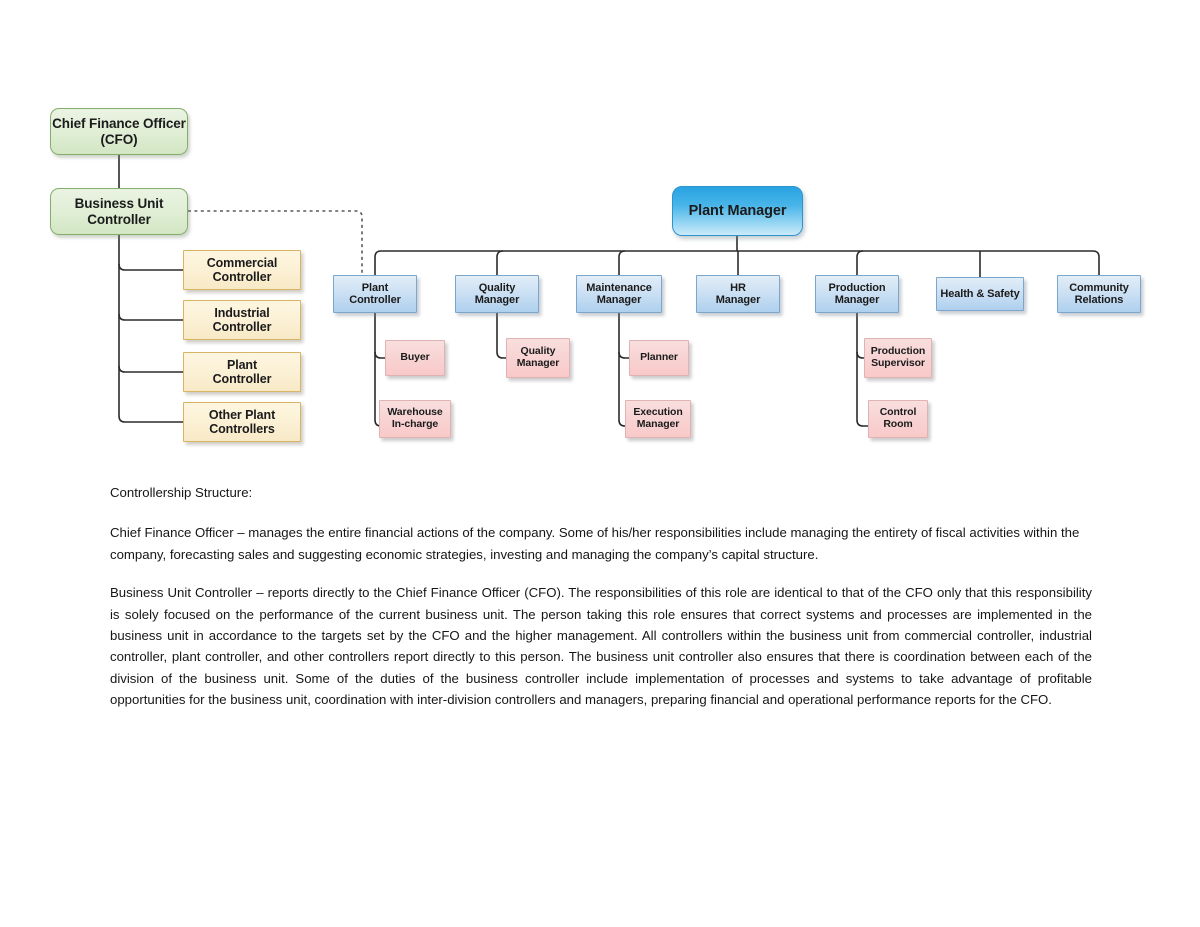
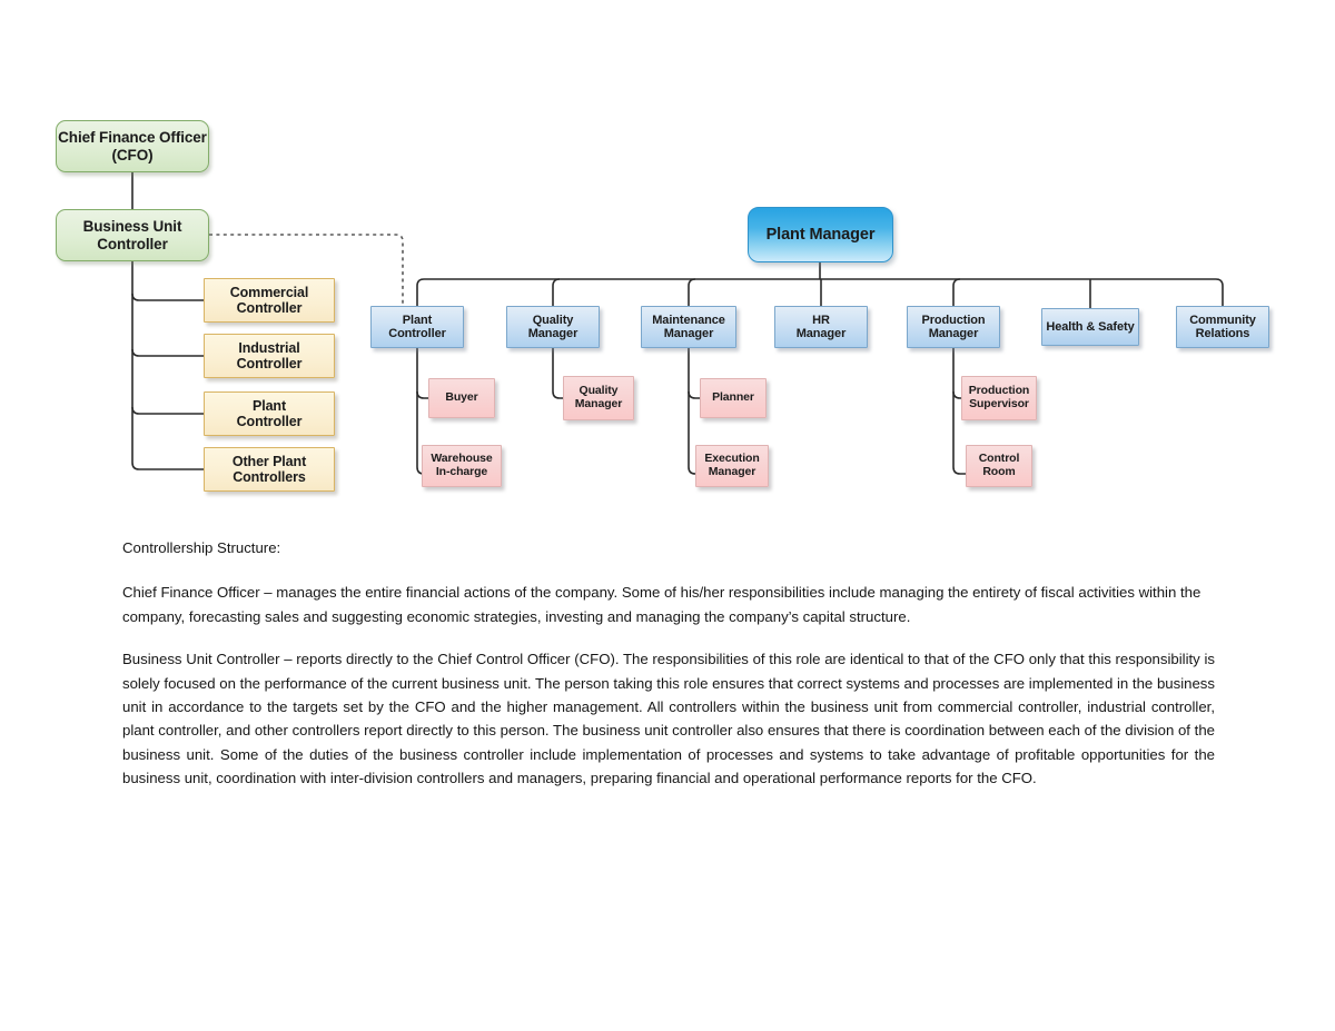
  Chief Finance Officer
  (CFO)
  Business Unit
  Controller
  Commercial
  Controller
  Industrial
  Controller
  Plant
  Controller
  Other Plant
  Controllers
  Plant Manager
  Plant
  Controller
  Quality
  Manager
  Maintenance
  Manager
  HR
  Manager
  Production
  Manager
  Health & Safety
  Community
  Relations
  Buyer
  Warehouse
  In-charge
  Quality
  Manager
  Planner
  Execution
  Manager
  Production
  Supervisor
  Control
  Room
  Controllership Structure:
  Chief Finance Officer – manages the entire financial actions of the company. Some of his/her responsibilities include managing the entirety of fiscal activities within the company, forecasting sales and suggesting economic strategies, investing and managing the company’s capital structure.
- Business Unit Controller – reports directly to the Chief Finance Officer (CFO). The responsibilities of this role are identical to that of the CFO only that this responsibility is solely focused on the performance of the current business unit. The person taking this role ensures that correct systems and processes are implemented in the business unit in accordance to the targets set by the CFO and the higher management. All controllers within the business unit from commercial controller, industrial controller, plant controller, and other controllers report directly to this person. The business unit controller also ensures that there is coordination between each of the division of the business unit. Some of the duties of the business controller include implementation of processes and systems to take advantage of profitable opportunities for the business unit, coordination with inter-division controllers and managers, preparing financial and operational performance reports for the CFO.
+ Business Unit Controller – reports directly to the Chief Control Officer (CFO). The responsibilities of this role are identical to that of the CFO only that this responsibility is solely focused on the performance of the current business unit. The person taking this role ensures that correct systems and processes are implemented in the business unit in accordance to the targets set by the CFO and the higher management. All controllers within the business unit from commercial controller, industrial controller, plant controller, and other controllers report directly to this person. The business unit controller also ensures that there is coordination between each of the division of the business unit. Some of the duties of the business controller include implementation of processes and systems to take advantage of profitable opportunities for the business unit, coordination with inter-division controllers and managers, preparing financial and operational performance reports for the CFO.
